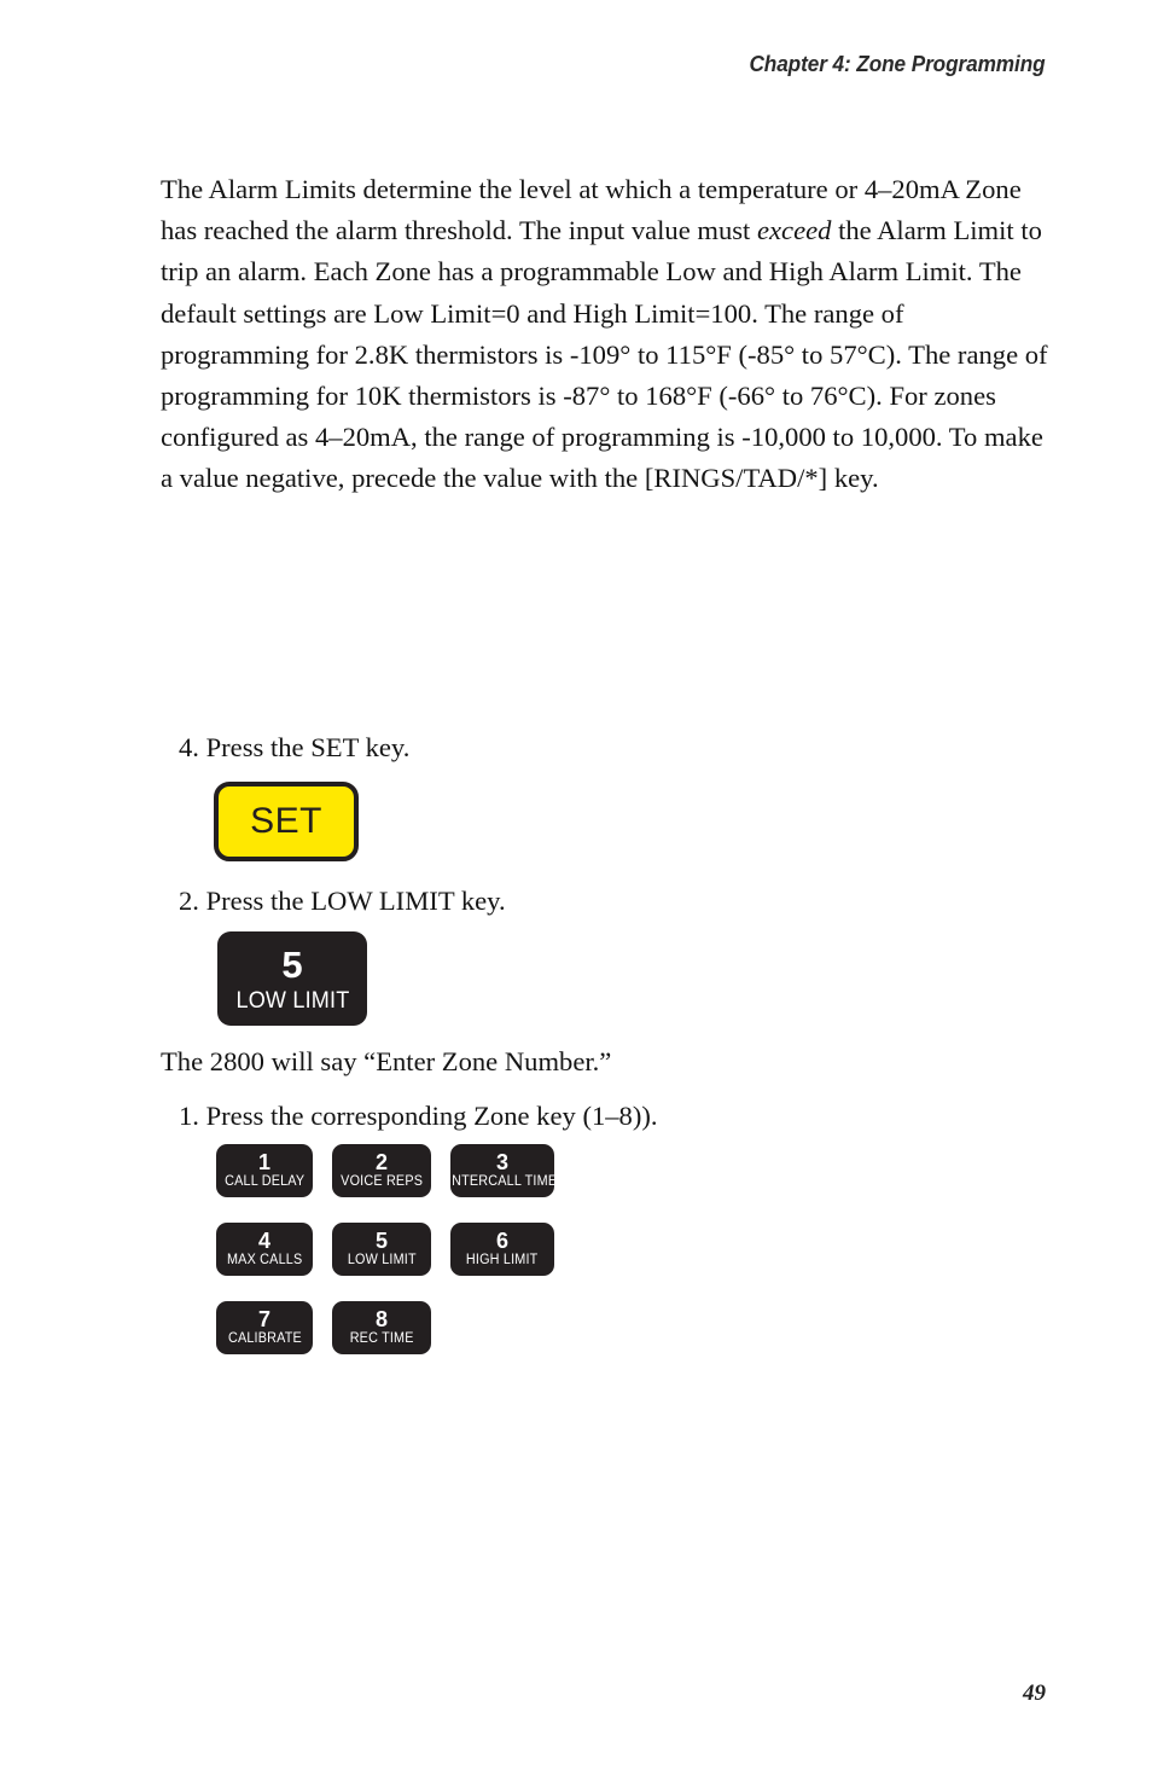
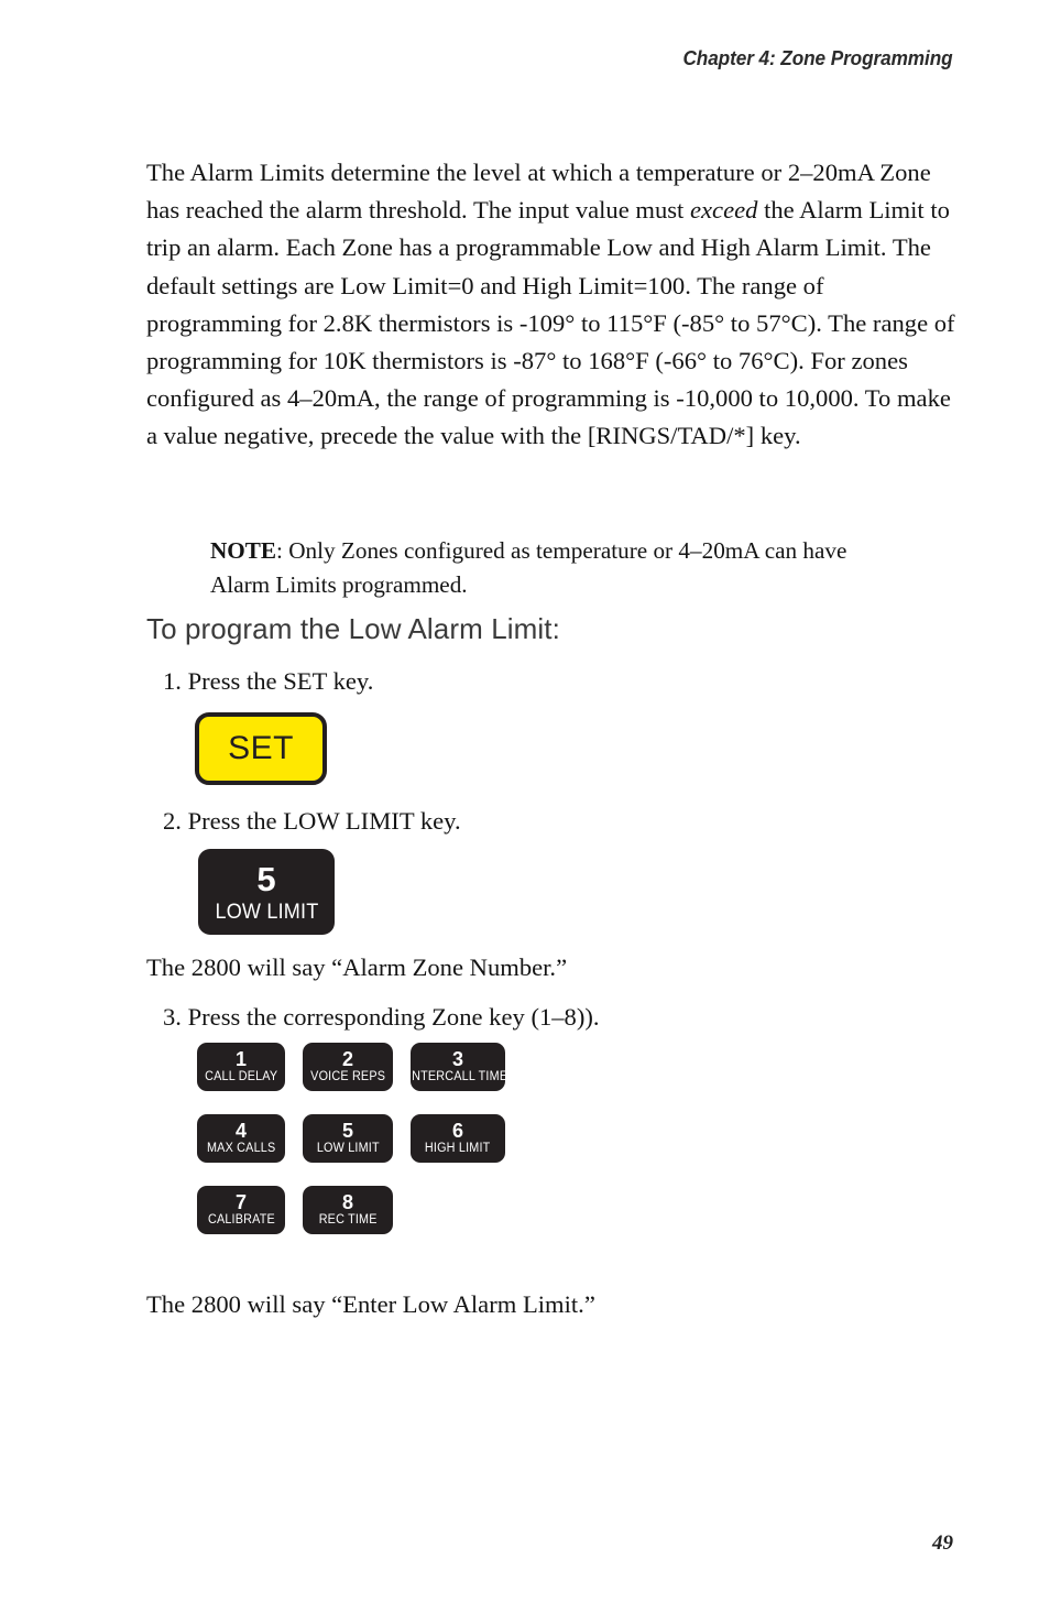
  Chapter 4: Zone Programming
- The Alarm Limits determine the level at which a temperature or 4–20mA Zone has reached the alarm threshold. The input value must exceed the Alarm Limit to trip an alarm. Each Zone has a programmable Low and High Alarm Limit. The default settings are Low Limit=0 and High Limit=100. The range of programming for 2.8K thermistors is -109° to 115°F (-85° to 57°C). The range of programming for 10K thermistors is -87° to 168°F (-66° to 76°C). For zones configured as 4–20mA, the range of programming is -10,000 to 10,000. To make a value negative, precede the value with the [RINGS/TAD/*] key.
+ The Alarm Limits determine the level at which a temperature or 2–20mA Zone has reached the alarm threshold. The input value must exceed the Alarm Limit to trip an alarm. Each Zone has a programmable Low and High Alarm Limit. The default settings are Low Limit=0 and High Limit=100. The range of programming for 2.8K thermistors is -109° to 115°F (-85° to 57°C). The range of programming for 10K thermistors is -87° to 168°F (-66° to 76°C). For zones configured as 4–20mA, the range of programming is -10,000 to 10,000. To make a value negative, precede the value with the [RINGS/TAD/*] key.
+ NOTE: Only Zones configured as temperature or 4–20mA can have Alarm Limits programmed.
+ To program the Low Alarm Limit:
- 4. Press the SET key.
+ 1. Press the SET key.
  SET
  2. Press the LOW LIMIT key.
  5
  LOW LIMIT
- The 2800 will say “Enter Zone Number.”
+ The 2800 will say “Alarm Zone Number.”
- 1. Press the corresponding Zone key (1–8)).
+ 3. Press the corresponding Zone key (1–8)).
  1
  CALL DELAY
  2
  VOICE REPS
  3
  INTERCALL TIME
  4
  MAX CALLS
  5
  LOW LIMIT
  6
  HIGH LIMIT
  7
  CALIBRATE
  8
  REC TIME
+ The 2800 will say “Enter Low Alarm Limit.”
  49
